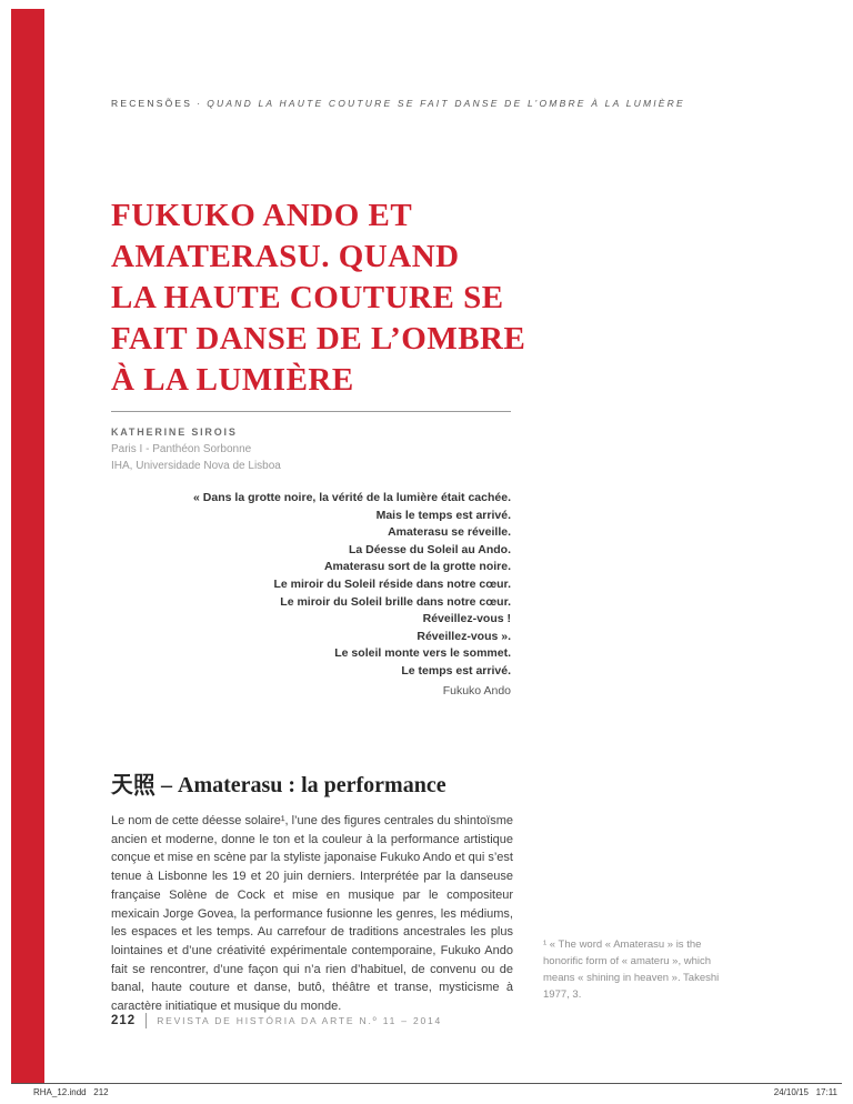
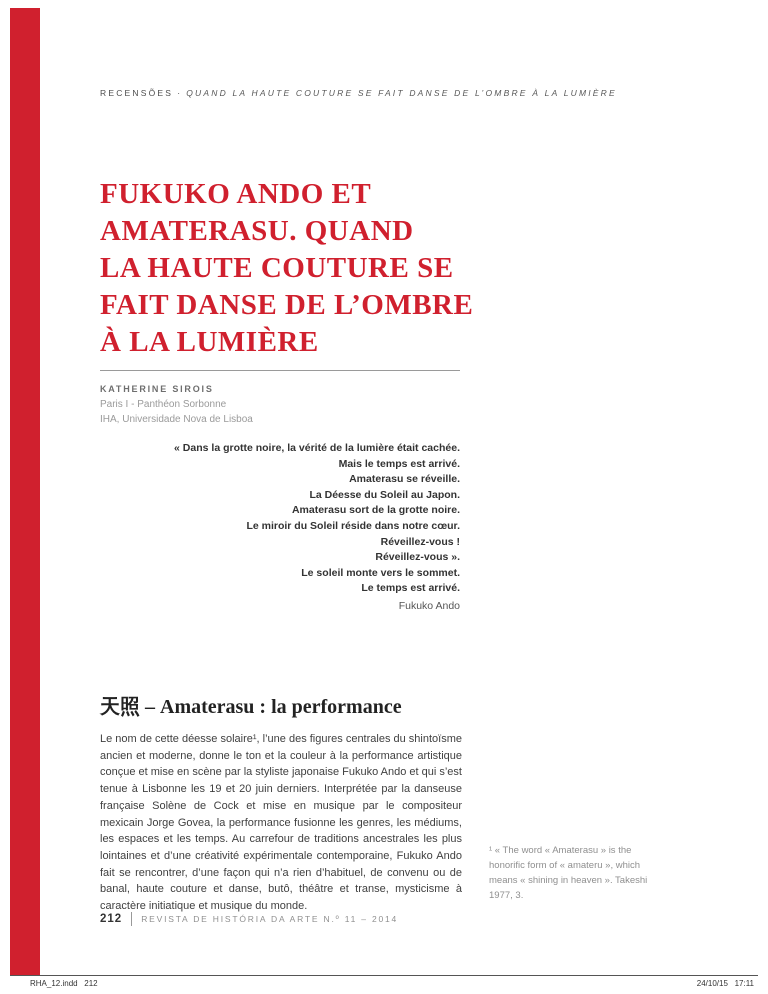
  RECENSÕES · QUAND LA HAUTE COUTURE SE FAIT DANSE DE L’OMBRE À LA LUMIÈRE
  FUKUKO ANDO ET
  AMATERASU. QUAND
  LA HAUTE COUTURE SE
  FAIT DANSE DE L’OMBRE
  À LA LUMIÈRE
  KATHERINE SIROIS
  Paris I - Panthéon Sorbonne
  IHA, Universidade Nova de Lisboa
  « Dans la grotte noire, la vérité de la lumière était cachée.
  Mais le temps est arrivé.
  Amaterasu se réveille.
- La Déesse du Soleil au Ando.
+ La Déesse du Soleil au Japon.
  Amaterasu sort de la grotte noire.
  Le miroir du Soleil réside dans notre cœur.
- Le miroir du Soleil brille dans notre cœur.
  Réveillez-vous !
  Réveillez-vous ».
  Le soleil monte vers le sommet.
  Le temps est arrivé.
  Fukuko Ando
  天照 – Amaterasu : la performance
  Le nom de cette déesse solaire¹, l’une des figures centrales du shintoïsme ancien et moderne, donne le ton et la couleur à la performance artistique conçue et mise en scène par la styliste japonaise Fukuko Ando et qui s’est tenue à Lisbonne les 19 et 20 juin derniers. Interprétée par la danseuse française Solène de Cock et mise en musique par le compositeur mexicain Jorge Govea, la performance fusionne les genres, les médiums, les espaces et les temps. Au carrefour de traditions ancestrales les plus lointaines et d’une créativité expérimentale contemporaine, Fukuko Ando fait se rencontrer, d’une façon qui n’a rien d’habituel, de convenu ou de banal, haute couture et danse, butô, théâtre et transe, mysticisme à caractère initiatique et musique du monde.
  ¹ « The word « Amaterasu » is the honorific form of « amateru », which means « shining in heaven ». Takeshi 1977, 3.
  212
  REVISTA DE HISTÓRIA DA ARTE N.º 11 – 2014
  RHA_12.indd 212
  24/10/15 17:11
